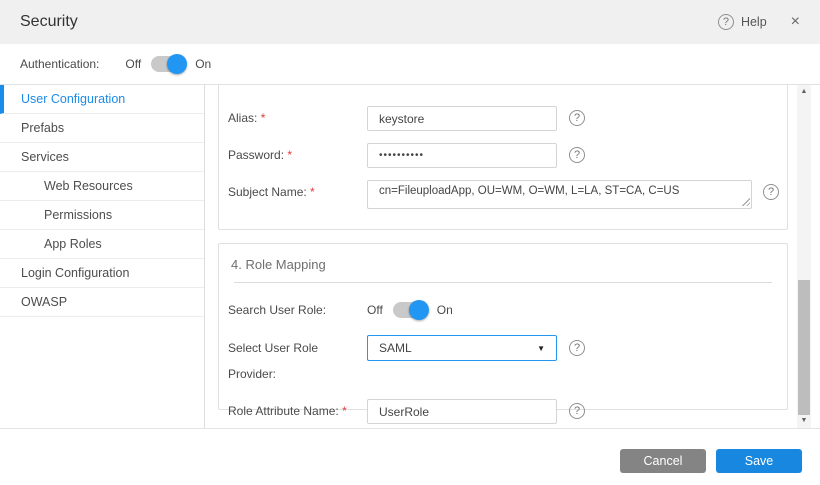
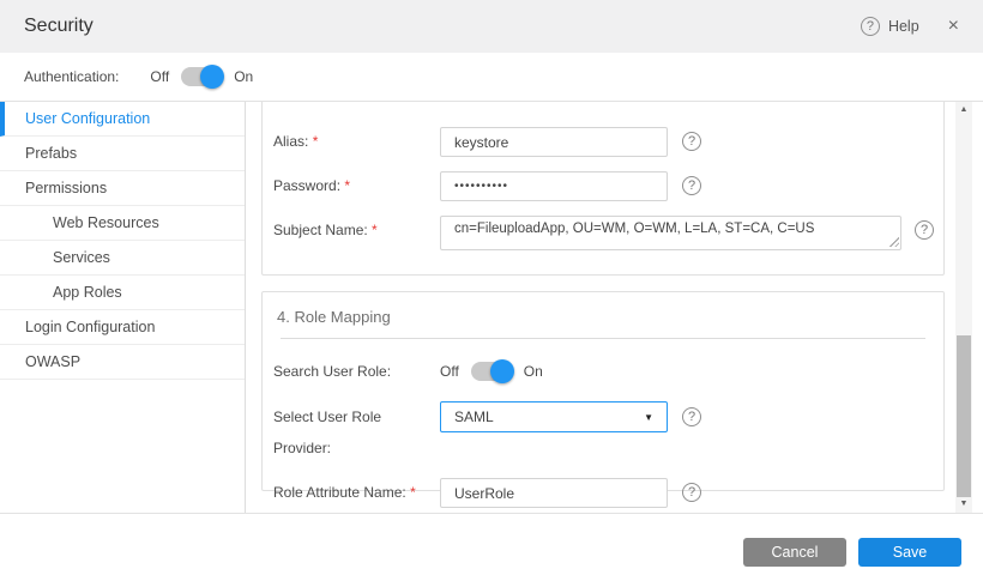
  Security
  ?
  Help
  ×
  Authentication:
  Off
  On
  User Configuration
  Prefabs
- Services
+ Permissions
  Web Resources
- Permissions
+ Services
  App Roles
  Login Configuration
  OWASP
  Alias: *
  keystore
  ?
  Password: *
  ••••••••••
  ?
  Subject Name: *
  cn=FileuploadApp, OU=WM, O=WM, L=LA, ST=CA, C=US
  ?
  4. Role Mapping
  Search User Role:
  Off
  On
  Select User Role Provider:
  SAML
  ▼
  ?
  Role Attribute Name: *
  UserRole
  ?
  Cancel
  Save
